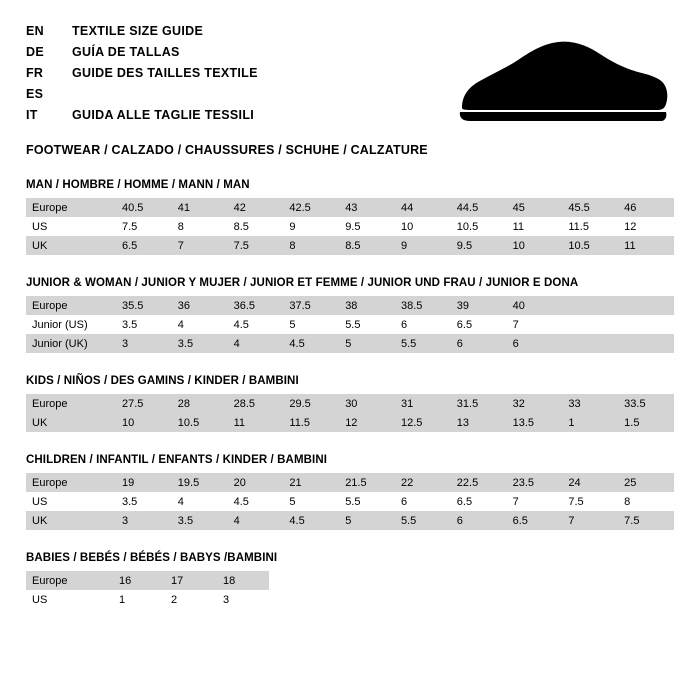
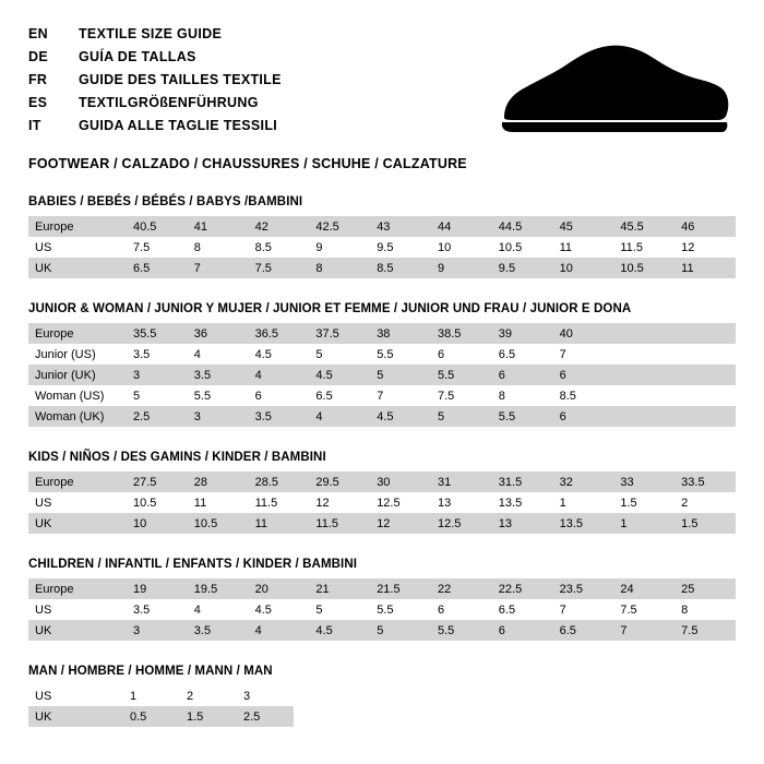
  EN
  TEXTILE SIZE GUIDE
  DE
  GUÍA DE TALLAS
  FR
  GUIDE DES TAILLES TEXTILE
  ES
+ TEXTILGRÖßENFÜHRUNG
  IT
  GUIDA ALLE TAGLIE TESSILI
  FOOTWEAR / CALZADO / CHAUSSURES / SCHUHE / CALZATURE
- MAN / HOMBRE / HOMME / MANN / MAN
+ BABIES / BEBÉS / BÉBÉS / BABYS /BAMBINI
  Europe	40.5	41	42	42.5	43	44	44.5	45	45.5	46
  US	7.5	8	8.5	9	9.5	10	10.5	11	11.5	12
  UK	6.5	7	7.5	8	8.5	9	9.5	10	10.5	11
  JUNIOR & WOMAN / JUNIOR Y MUJER / JUNIOR ET FEMME / JUNIOR UND FRAU / JUNIOR E DONA
  Europe	35.5	36	36.5	37.5	38	38.5	39	40
  Junior (US)	3.5	4	4.5	5	5.5	6	6.5	7
  Junior (UK)	3	3.5	4	4.5	5	5.5	6	6
+ Woman (US)	5	5.5	6	6.5	7	7.5	8	8.5
+ Woman (UK)	2.5	3	3.5	4	4.5	5	5.5	6
  KIDS / NIÑOS / DES GAMINS / KINDER / BAMBINI
  Europe	27.5	28	28.5	29.5	30	31	31.5	32	33	33.5
+ US	10.5	11	11.5	12	12.5	13	13.5	1	1.5	2
  UK	10	10.5	11	11.5	12	12.5	13	13.5	1	1.5
  CHILDREN / INFANTIL / ENFANTS / KINDER / BAMBINI
  Europe	19	19.5	20	21	21.5	22	22.5	23.5	24	25
  US	3.5	4	4.5	5	5.5	6	6.5	7	7.5	8
  UK	3	3.5	4	4.5	5	5.5	6	6.5	7	7.5
- BABIES / BEBÉS / BÉBÉS / BABYS /BAMBINI
+ MAN / HOMBRE / HOMME / MANN / MAN
- Europe	16	17	18
  US	1	2	3
+ UK	0.5	1.5	2.5
